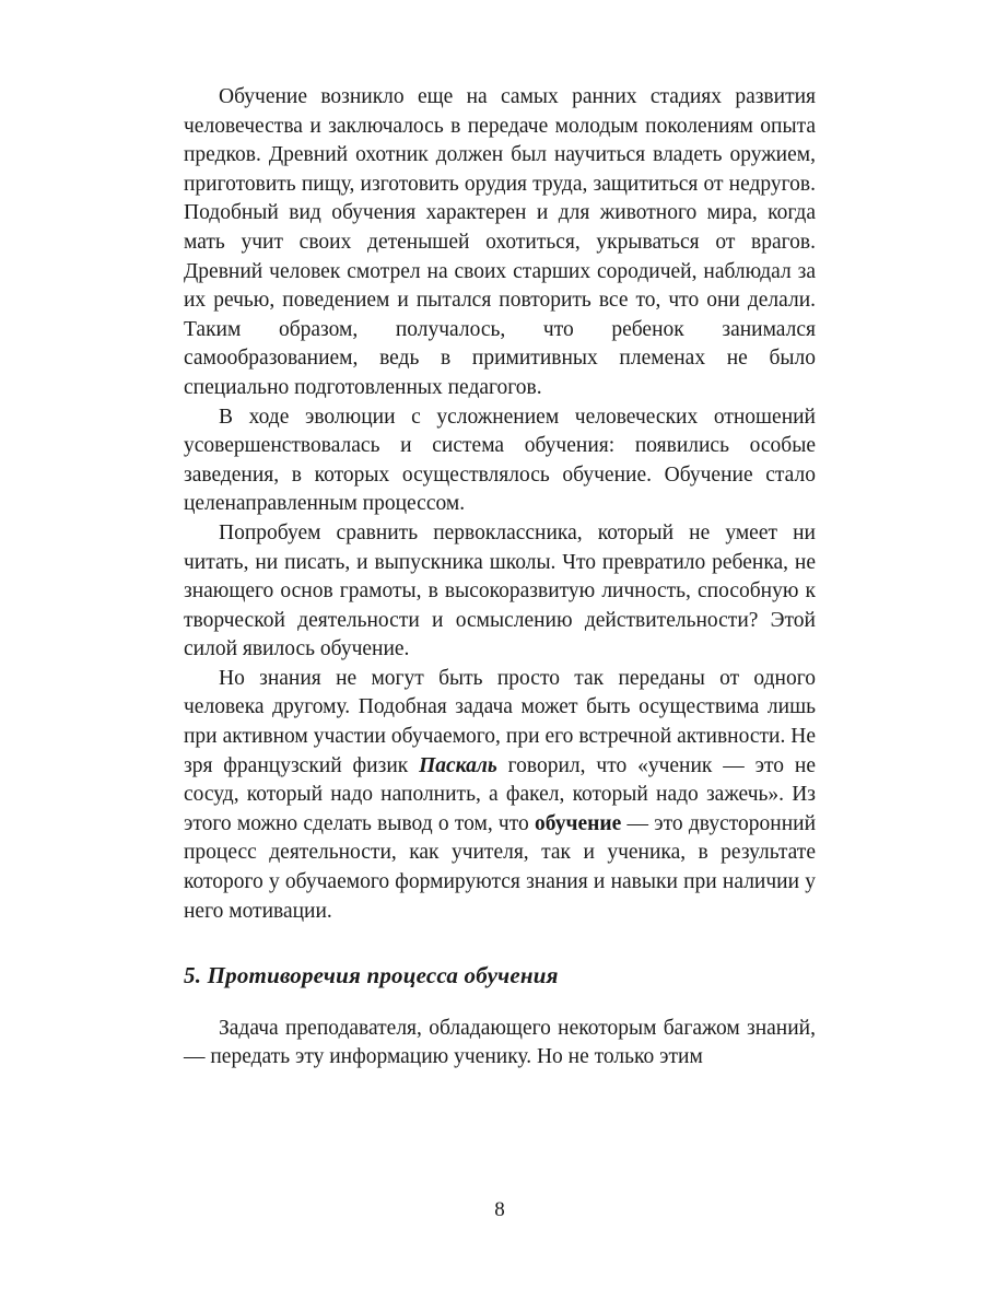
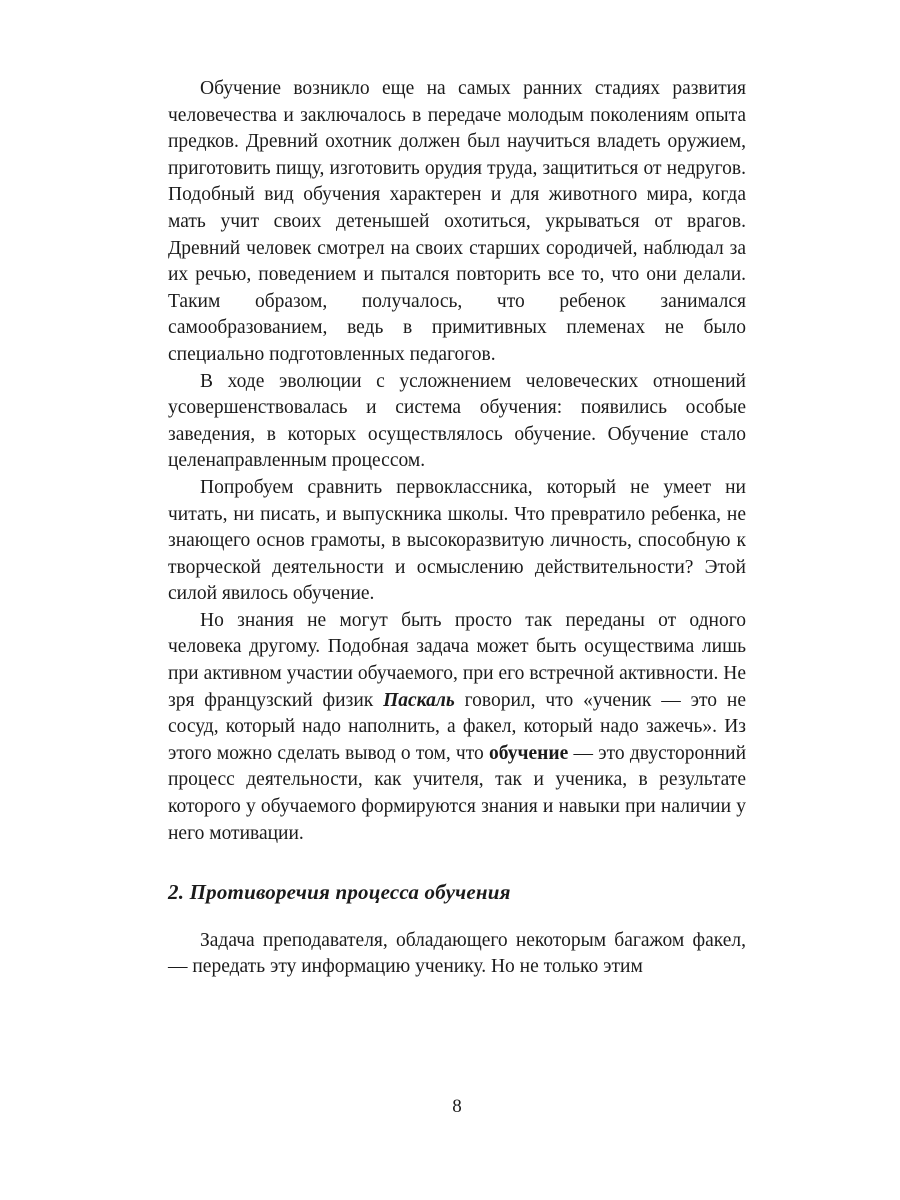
  Обучение возникло еще на самых ранних стадиях развития человечества и заключалось в передаче молодым поколениям опыта предков. Древний охотник должен был научиться владеть оружием, приготовить пищу, изготовить орудия труда, защититься от недругов. Подобный вид обучения характерен и для животного мира, когда мать учит своих детенышей охотиться, укрываться от врагов. Древний человек смотрел на своих старших сородичей, наблюдал за их речью, поведением и пытался повторить все то, что они делали. Таким образом, получалось, что ребенок занимался самообразованием, ведь в примитивных племенах не было специально подготовленных педагогов.
  В ходе эволюции с усложнением человеческих отношений усовершенствовалась и система обучения: появились особые заведения, в которых осуществлялось обучение. Обучение стало целенаправленным процессом.
  Попробуем сравнить первоклассника, который не умеет ни читать, ни писать, и выпускника школы. Что превратило ребенка, не знающего основ грамоты, в высокоразвитую личность, способную к творческой деятельности и осмыслению действительности? Этой силой явилось обучение.
  Но знания не могут быть просто так переданы от одного человека другому. Подобная задача может быть осуществима лишь при активном участии обучаемого, при его встречной активности. Не зря французский физик Паскаль говорил, что «ученик — это не сосуд, который надо наполнить, а факел, который надо зажечь». Из этого можно сделать вывод о том, что обучение — это двусторонний процесс деятельности, как учителя, так и ученика, в результате которого у обучаемого формируются знания и навыки при наличии у него мотивации.
- 5. Противоречия процесса обучения
+ 2. Противоречия процесса обучения
- Задача преподавателя, обладающего некоторым багажом знаний, — передать эту информацию ученику. Но не только этим
+ Задача преподавателя, обладающего некоторым багажом факел, — передать эту информацию ученику. Но не только этим
  8
